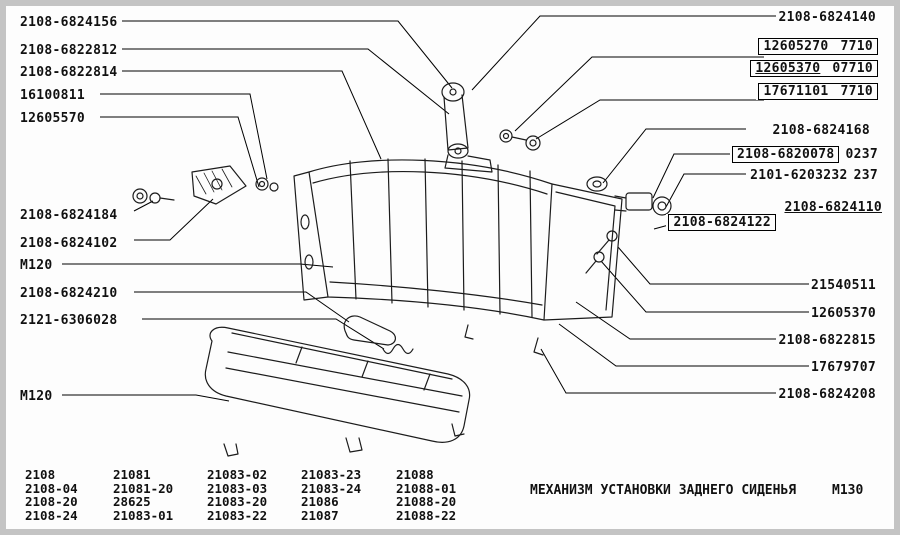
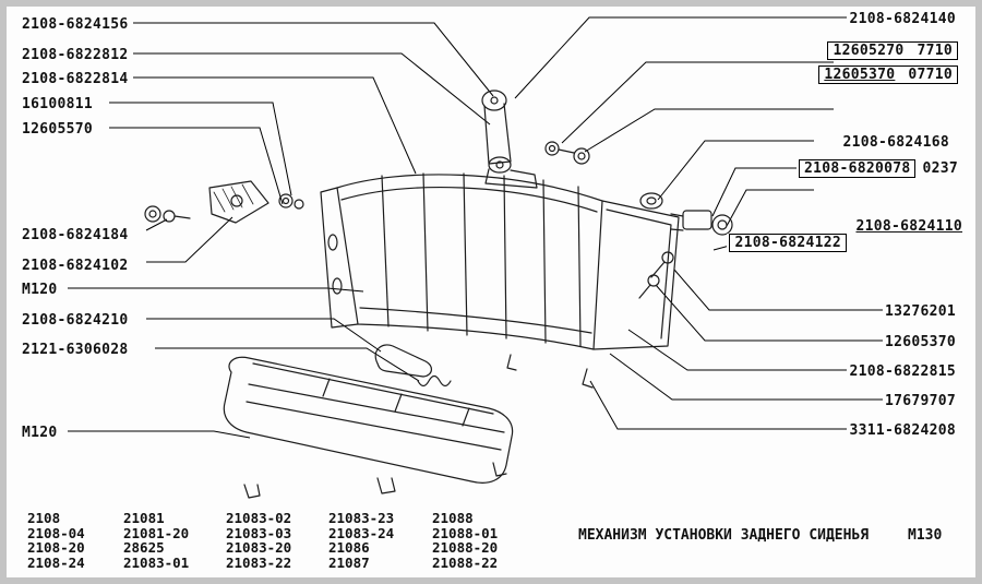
  2108-6824156
  2108-6822812
  2108-6822814
  16100811
  12605570
  2108-6824184
  2108-6824102
  М120
  2108-6824210
  2121-6306028
  М120
  2108-6824140
  12605270 7710
  12605370 07710
- 17671101 7710
  2108-6824168
  2108-6820078
  0237
- 2101-6203232
- 237
  2108-6824110
  2108-6824122
- 21540511
+ 13276201
  12605370
  2108-6822815
  17679707
- 2108-6824208
+ 3311-6824208
  2108
  2108-04
  2108-20
  2108-24
  21081
  21081-20
  28625
  21083-01
  21083-02
  21083-03
  21083-20
  21083-22
  21083-23
  21083-24
  21086
  21087
  21088
  21088-01
  21088-20
  21088-22
  МЕХАНИЗМ УСТАНОВКИ ЗАДНЕГО СИДЕНЬЯ
  М130
